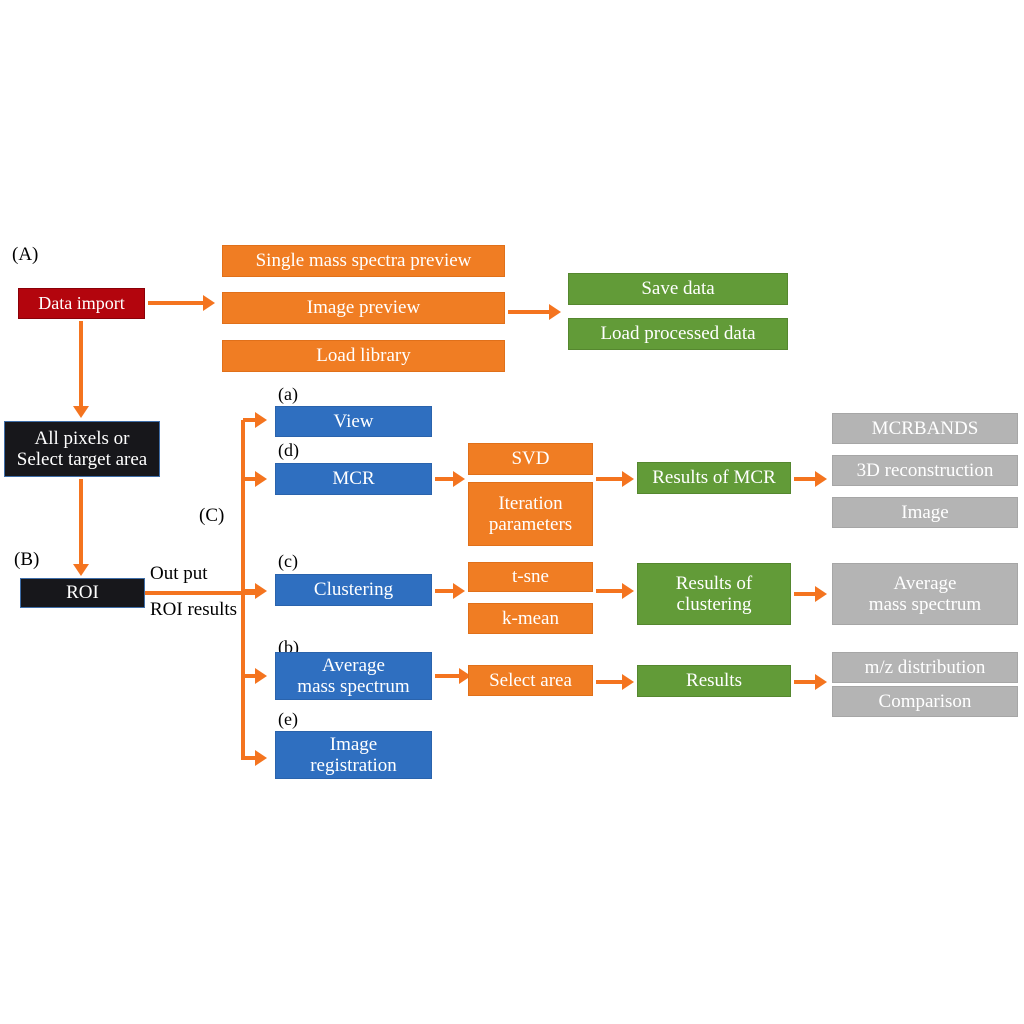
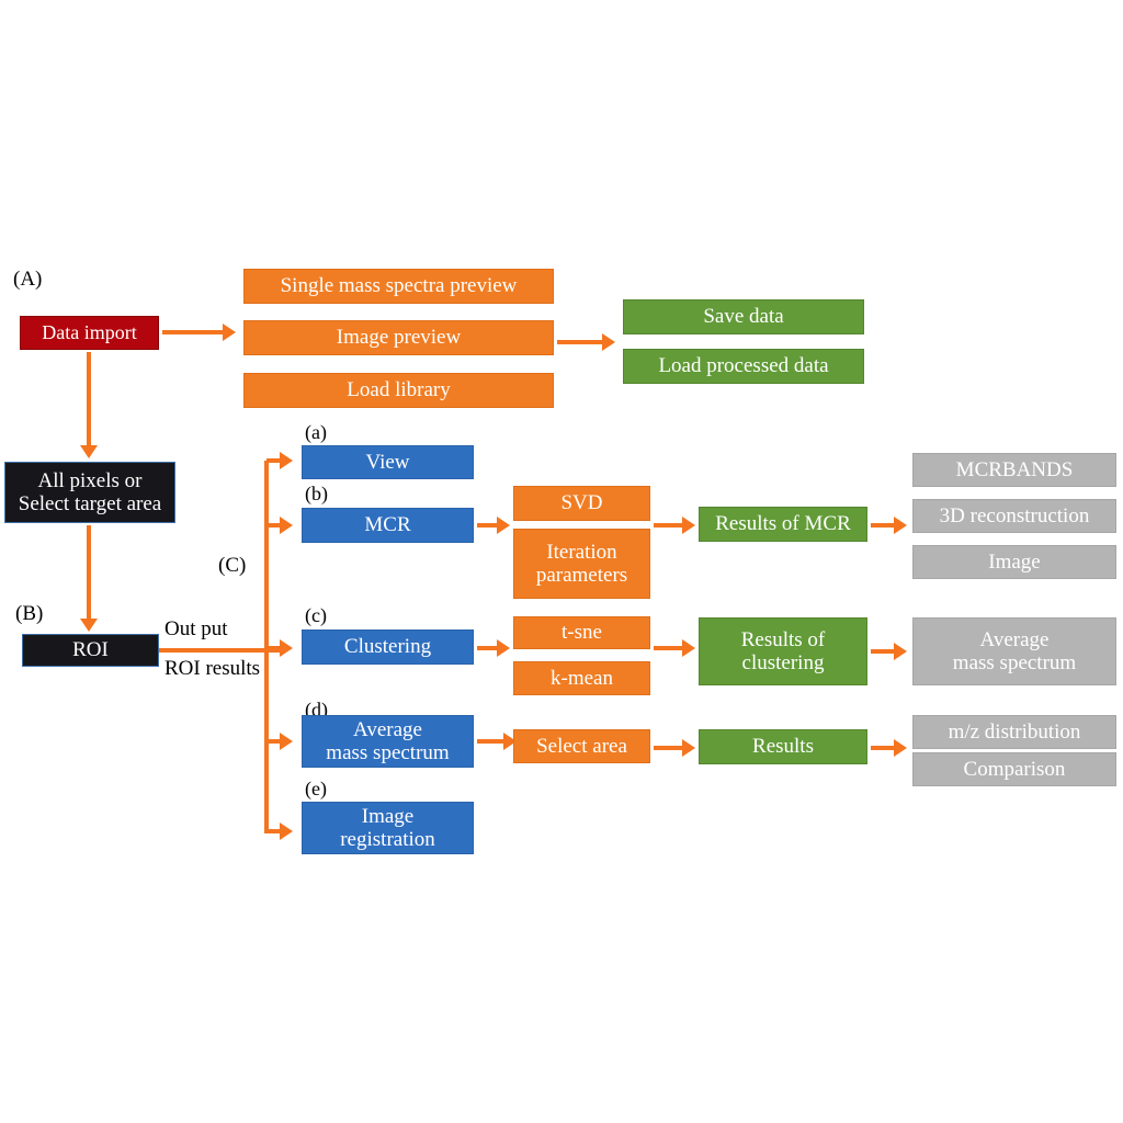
  (A)
  (B)
  (C)
  (a)
- (d)
+ (b)
  (c)
- (b)
+ (d)
  (e)
  Data import
  Single mass spectra preview
  Image preview
  Load library
  Save data
  Load processed data
  All pixels or
  Select target area
  ROI
  Out put
  ROI results
  View
  MCR
  SVD
  Iteration
  parameters
  Results of MCR
  MCRBANDS
  3D reconstruction
  Image
  Clustering
  t-sne
  k-mean
  Results of
  clustering
  Average
  mass spectrum
  Average
  mass spectrum
  Select area
  Results
  m/z distribution
  Comparison
  Image
  registration
